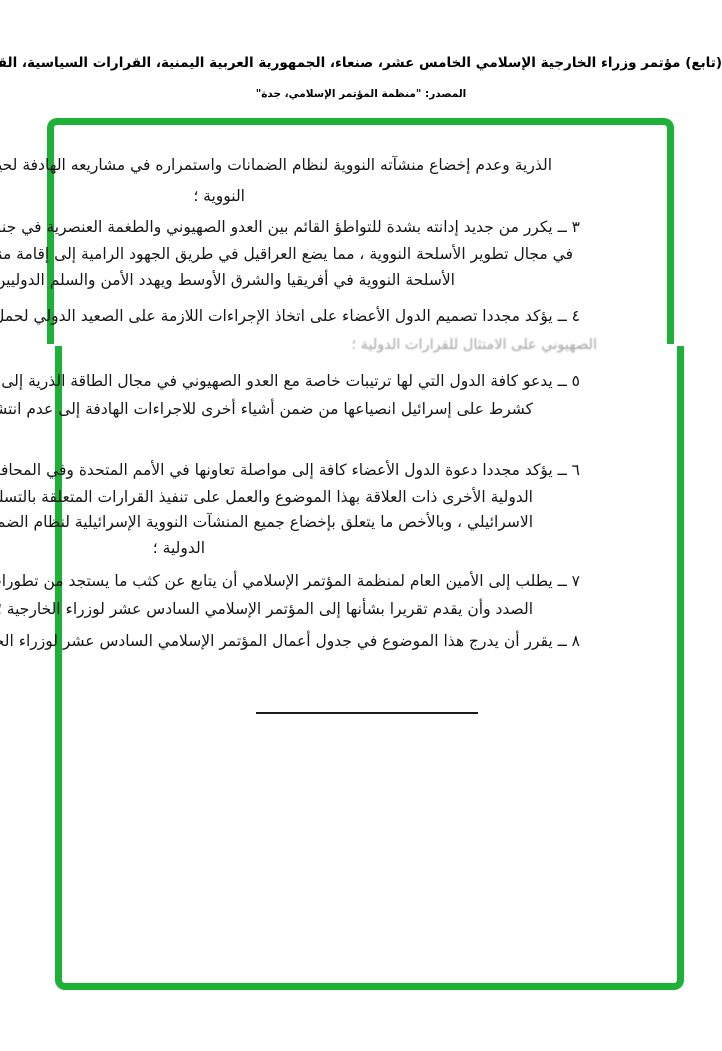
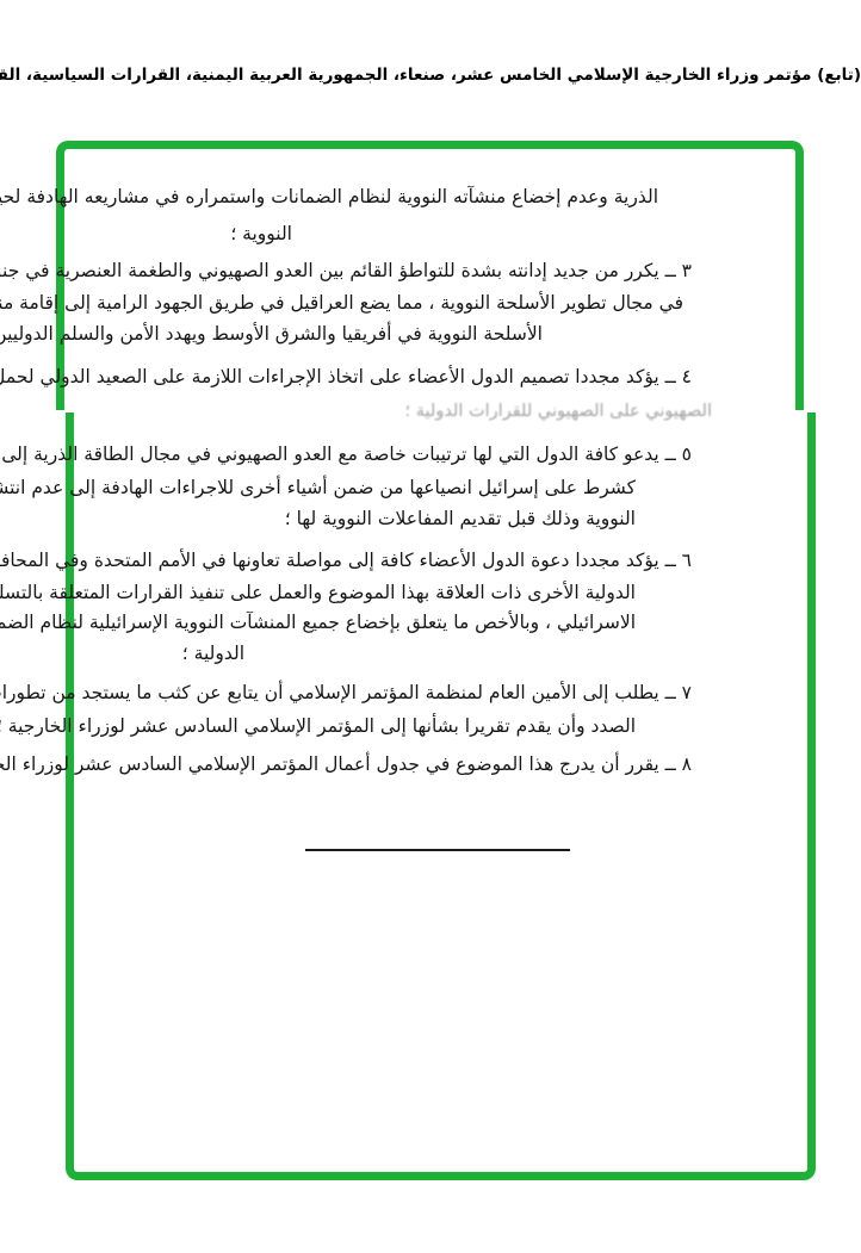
  (تابع) مؤتمر وزراء الخارجية الإسلامي الخامس عشر، صنعاء، الجمهورية العربية اليمنية، القرارات السياسية، الق
- المصدر: "منظمة المؤتمر الإسلامي، جدة"
  الذرية وعدم إخضاع منشآته النووية لنظام الضمانات واستمراره في مشاريعه الهادفة لحي
  النووية ؛
  ٣ ــ يكرر من جديد إدانته بشدة للتواطؤ القائم بين العدو الصهيوني والطغمة العنصرية في جن
  في مجال تطوير الأسلحة النووية ، مما يضع العراقيل في طريق الجهود الرامية إلى إقامة من
  الأسلحة النووية في أفريقيا والشرق الأوسط ويهدد الأمن والسلم الدوليين
  ٤ ــ يؤكد مجددا تصميم الدول الأعضاء على اتخاذ الإجراءات اللازمة على الصعيد الدولي لحم
- الصهيوني على الامتثال للقرارات الدولية ؛
+ الصهيوني على الصهيوني للقرارات الدولية ؛
  ٥ ــ يدعو كافة الدول التي لها ترتيبات خاصة مع العدو الصهيوني في مجال الطاقة الذرية إلى
  كشرط على إسرائيل انصياعها من ضمن أشياء أخرى للاجراءات الهادفة إلى عدم انتش
+ النووية وذلك قبل تقديم المفاعلات النووية لها ؛
  ٦ ــ يؤكد مجددا دعوة الدول الأعضاء كافة إلى مواصلة تعاونها في الأمم المتحدة وفي المحاف
  الدولية الأخرى ذات العلاقة بهذا الموضوع والعمل على تنفيذ القرارات المتعلقة بالتسل
  الاسرائيلي ، وبالأخص ما يتعلق بإخضاع جميع المنشآت النووية الإسرائيلية لنظام الضم
  الدولية ؛
  ٧ ــ يطلب إلى الأمين العام لمنظمة المؤتمر الإسلامي أن يتابع عن كثب ما يستجد من تطورا
  الصدد وأن يقدم تقريرا بشأنها إلى المؤتمر الإسلامي السادس عشر لوزراء الخارجية
  ٨ ــ يقرر أن يدرج هذا الموضوع في جدول أعمال المؤتمر الإسلامي السادس عشر لوزراء ال
